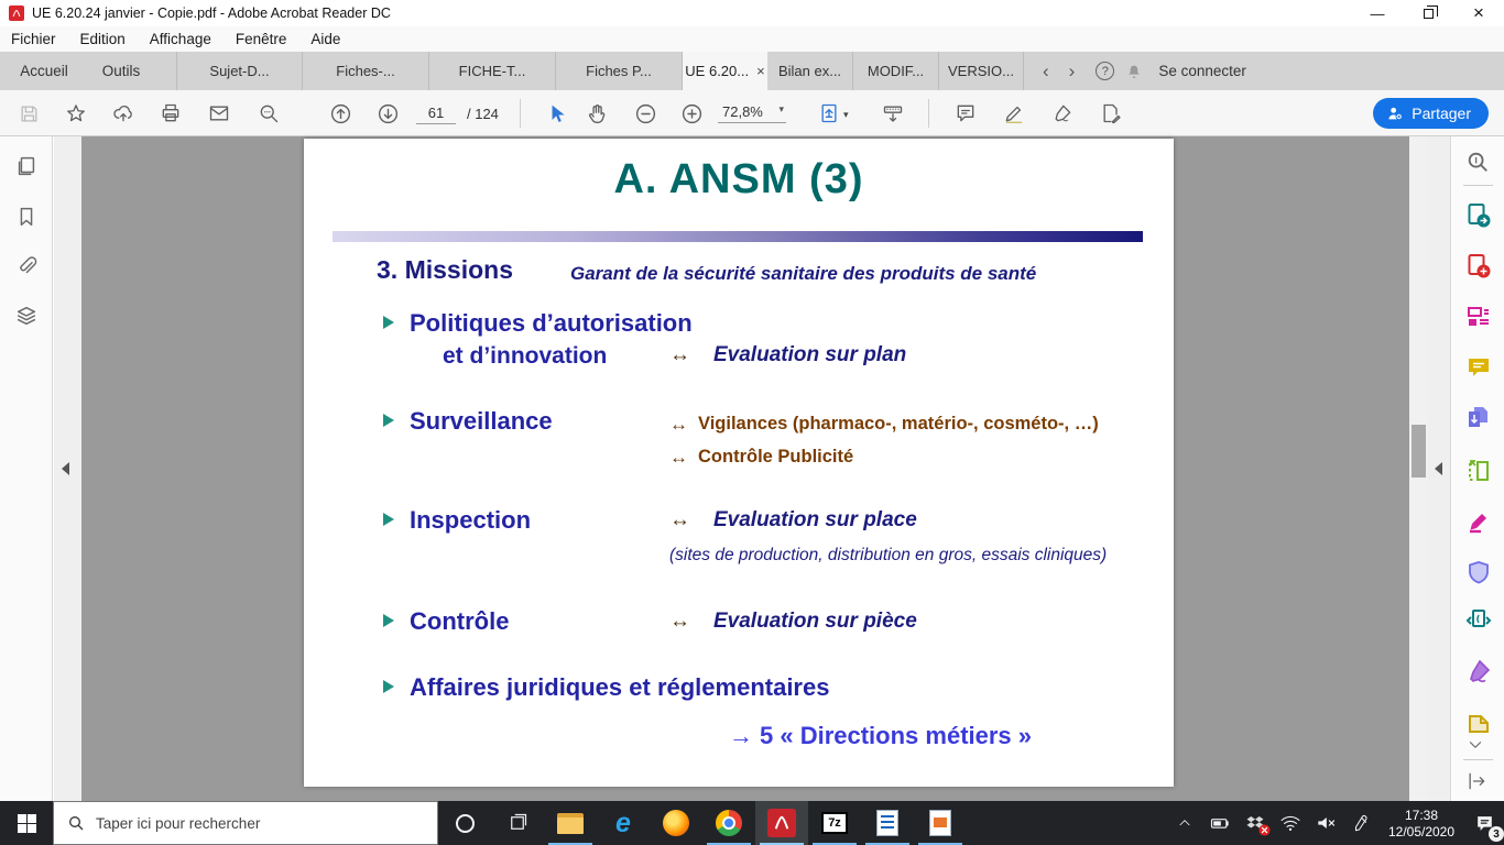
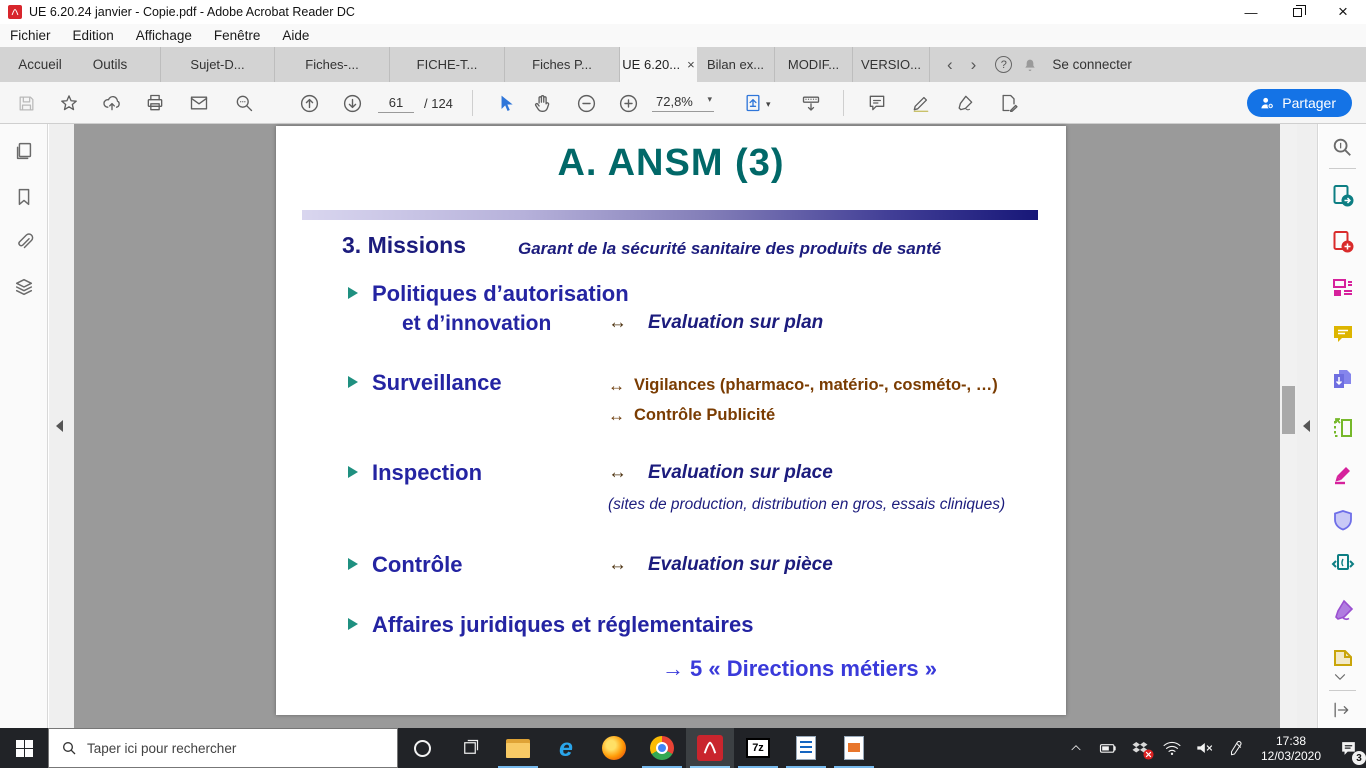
  UE 6.20.24 janvier - Copie.pdf - Adobe Acrobat Reader DC
  —
  ×
  Fichier
  Edition
  Affichage
  Fenêtre
  Aide
  Accueil
  Outils
  Sujet-D...
  Fiches-...
  FICHE-T...
  Fiches P...
  UE 6.20...
  ×
  Bilan ex...
  MODIF...
  VERSIO...
  ‹
  ›
  ?
  Se connecter
  61
  / 124
  72,8%
  ▾
  ▾
  Partager
  A. ANSM (3)
  3. Missions
  Garant de la sécurité sanitaire des produits de santé
  Politiques d’autorisation
  et d’innovation
  ↔
  Evaluation sur plan
  Surveillance
  ↔
  Vigilances (pharmaco-, matério-, cosméto-, …)
  ↔
  Contrôle Publicité
  Inspection
  ↔
  Evaluation sur place
  (sites de production, distribution en gros, essais cliniques)
  Contrôle
  ↔
  Evaluation sur pièce
  Affaires juridiques et réglementaires
  → 5 « Directions métiers »
  Taper ici pour rechercher
  e
  7z
  17:38
- 12/05/2020
+ 12/03/2020
  3
